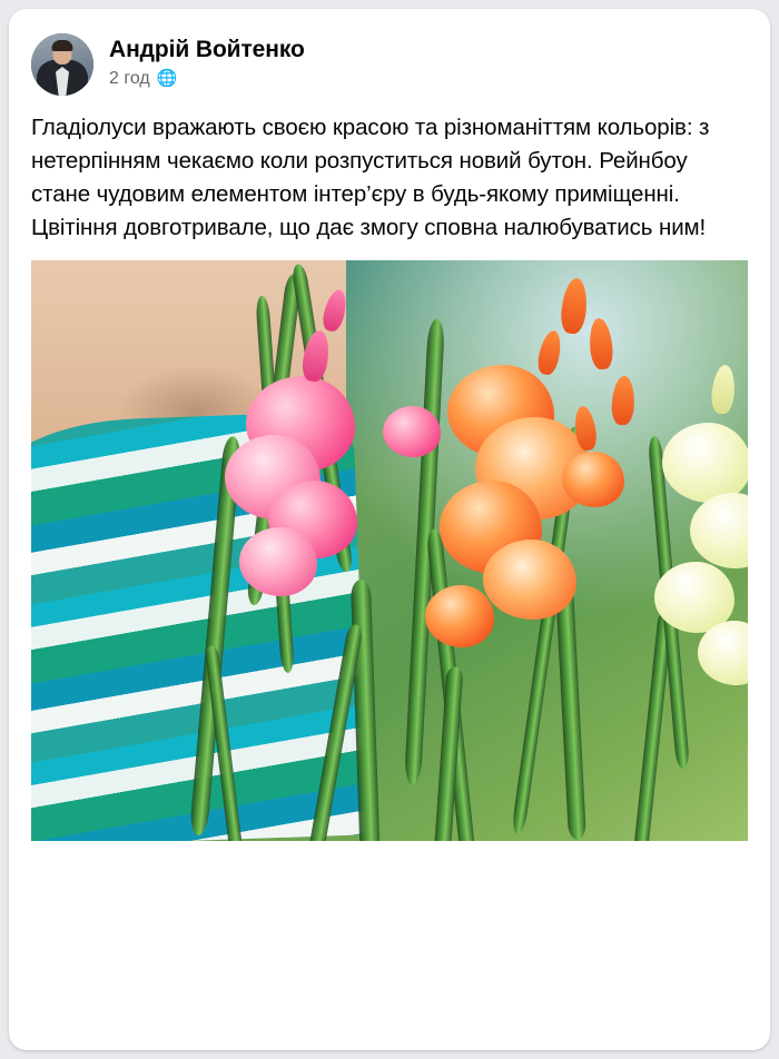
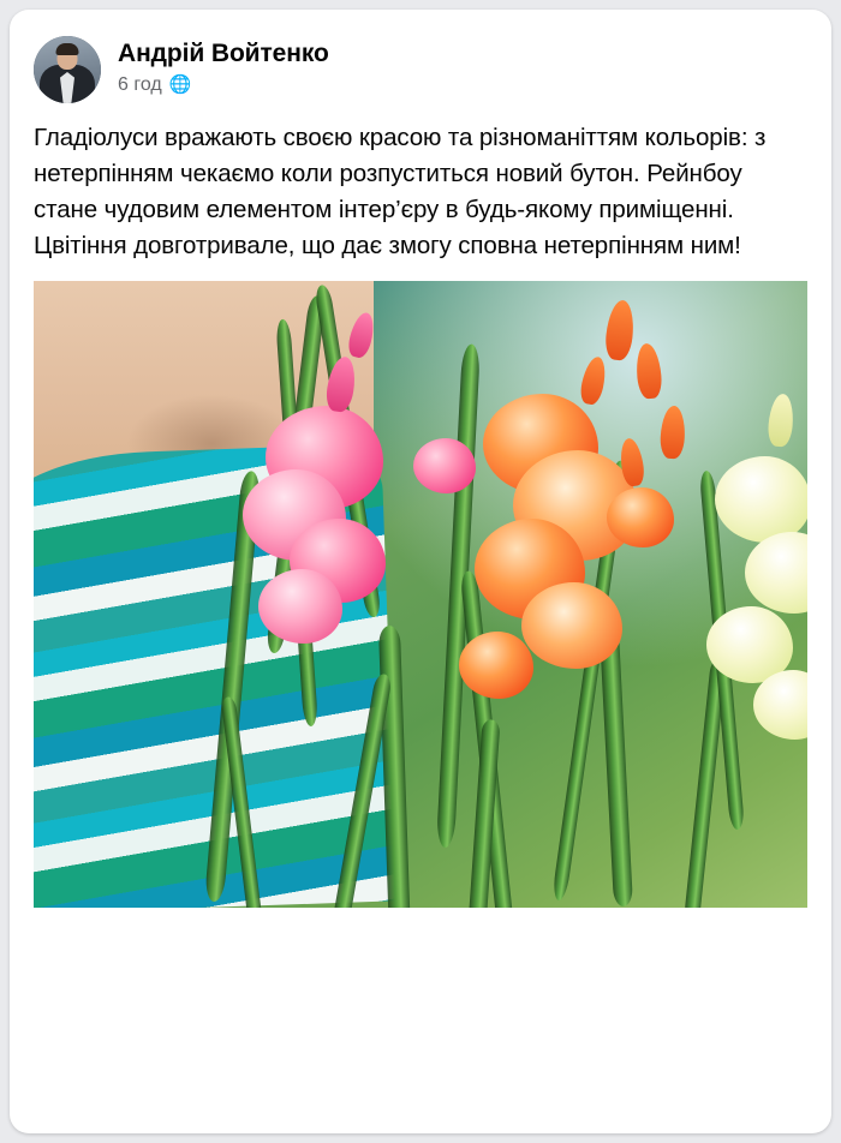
  Андрій Войтенко
- 2 год
+ 6 год
  🌐
  Гладіолуси вражають своєю красою та різноманіттям кольорів: з нетерпінням чекаємо коли розпуститься новий бутон. Рейнбоу стане чудовим елементом інтер’єру в будь-якому приміщенні.
- Цвітіння довготривале, що дає змогу сповна налюбуватись ним!
+ Цвітіння довготривале, що дає змогу сповна нетерпінням ним!
